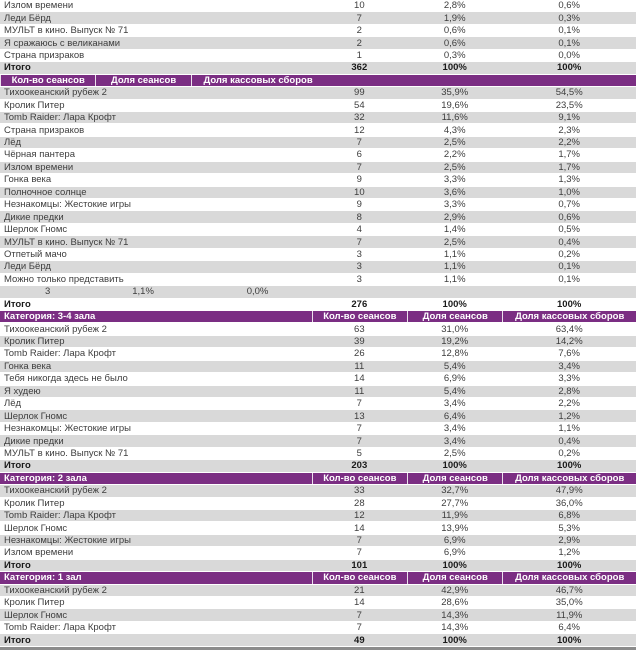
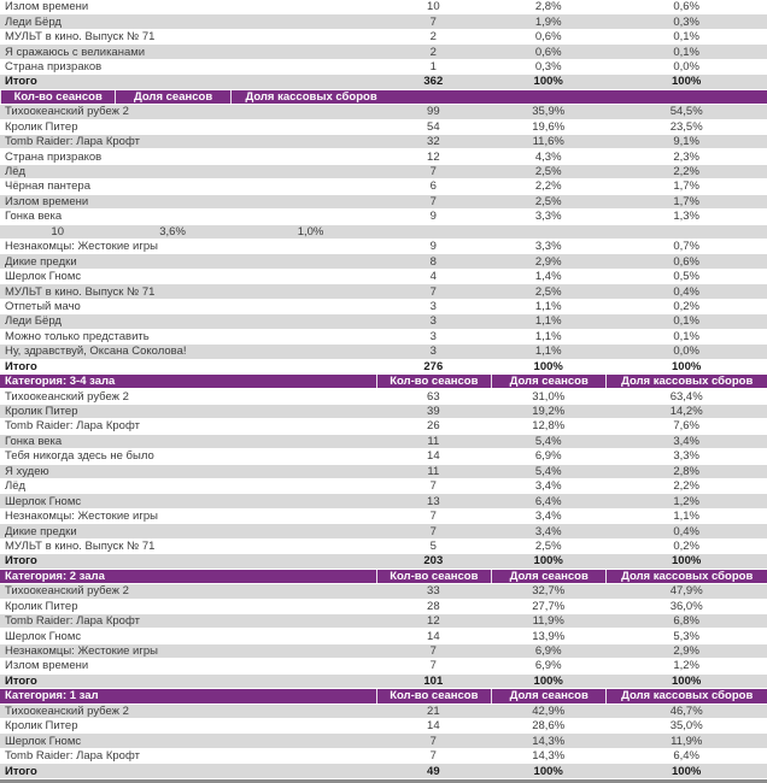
  Излом времени
  10
  2,8%
  0,6%
  Леди Бёрд
  7
  1,9%
  0,3%
  МУЛЬТ в кино. Выпуск № 71
  2
  0,6%
  0,1%
  Я сражаюсь с великанами
  2
  0,6%
  0,1%
  Страна призраков
  1
  0,3%
  0,0%
  Итого
  362
  100%
  100%
  Кол-во сеансов
  Доля сеансов
  Доля кассовых сборов
  Тихоокеанский рубеж 2
  99
  35,9%
  54,5%
  Кролик Питер
  54
  19,6%
  23,5%
  Tomb Raider: Лара Крофт
  32
  11,6%
  9,1%
  Страна призраков
  12
  4,3%
  2,3%
  Лёд
  7
  2,5%
  2,2%
  Чёрная пантера
  6
  2,2%
  1,7%
  Излом времени
  7
  2,5%
  1,7%
  Гонка века
  9
  3,3%
  1,3%
- Полночное солнце
  10
  3,6%
  1,0%
  Незнакомцы: Жестокие игры
  9
  3,3%
  0,7%
  Дикие предки
  8
  2,9%
  0,6%
  Шерлок Гномс
  4
  1,4%
  0,5%
  МУЛЬТ в кино. Выпуск № 71
  7
  2,5%
  0,4%
  Отпетый мачо
  3
  1,1%
  0,2%
  Леди Бёрд
  3
  1,1%
  0,1%
  Можно только представить
  3
  1,1%
  0,1%
+ Ну, здравствуй, Оксана Соколова!
  3
  1,1%
  0,0%
  Итого
  276
  100%
  100%
  Категория: 3-4 зала
  Кол-во сеансов
  Доля сеансов
  Доля кассовых сборов
  Тихоокеанский рубеж 2
  63
  31,0%
  63,4%
  Кролик Питер
  39
  19,2%
  14,2%
  Tomb Raider: Лара Крофт
  26
  12,8%
  7,6%
  Гонка века
  11
  5,4%
  3,4%
  Тебя никогда здесь не было
  14
  6,9%
  3,3%
  Я худею
  11
  5,4%
  2,8%
  Лёд
  7
  3,4%
  2,2%
  Шерлок Гномс
  13
  6,4%
  1,2%
  Незнакомцы: Жестокие игры
  7
  3,4%
  1,1%
  Дикие предки
  7
  3,4%
  0,4%
  МУЛЬТ в кино. Выпуск № 71
  5
  2,5%
  0,2%
  Итого
  203
  100%
  100%
  Категория: 2 зала
  Кол-во сеансов
  Доля сеансов
  Доля кассовых сборов
  Тихоокеанский рубеж 2
  33
  32,7%
  47,9%
  Кролик Питер
  28
  27,7%
  36,0%
  Tomb Raider: Лара Крофт
  12
  11,9%
  6,8%
  Шерлок Гномс
  14
  13,9%
  5,3%
  Незнакомцы: Жестокие игры
  7
  6,9%
  2,9%
  Излом времени
  7
  6,9%
  1,2%
  Итого
  101
  100%
  100%
  Категория: 1 зал
  Кол-во сеансов
  Доля сеансов
  Доля кассовых сборов
  Тихоокеанский рубеж 2
  21
  42,9%
  46,7%
  Кролик Питер
  14
  28,6%
  35,0%
  Шерлок Гномс
  7
  14,3%
  11,9%
  Tomb Raider: Лара Крофт
  7
  14,3%
  6,4%
  Итого
  49
  100%
  100%
